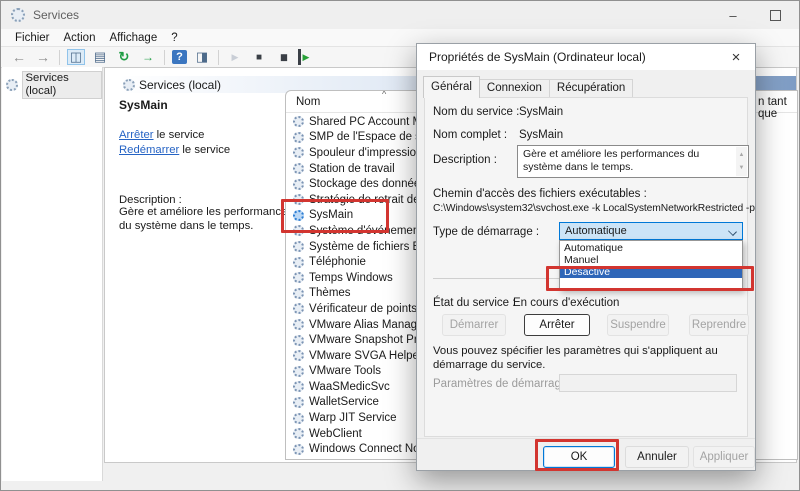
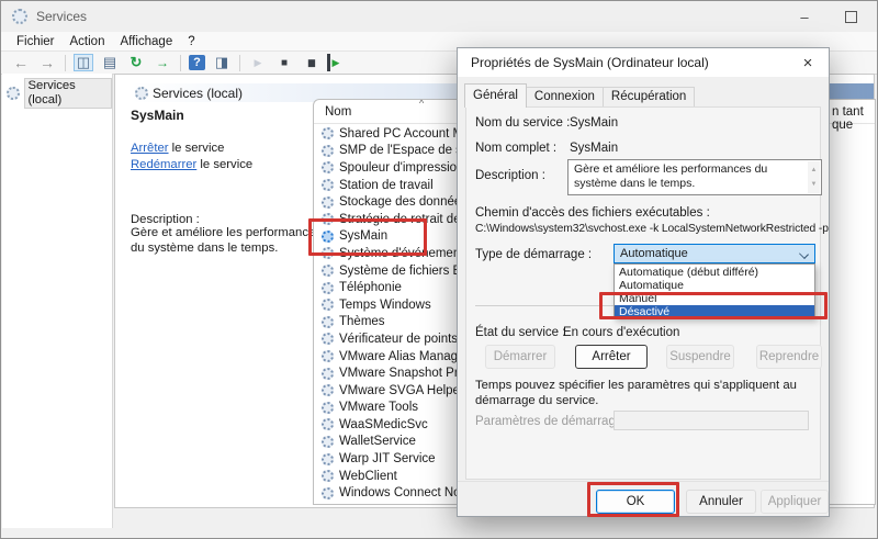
  Services
  –
  Fichier
  Action
  Affichage
  ?
  ←
  →
  ◫
  ▤
  ↻
  →
  ?
  ◨
  ▶
  ■
  ▮▮
  ▶
  Services (local)
  Services (local)
  SysMain
  Arrêter le service
  Redémarrer le service
  Description :
  Gère et améliore les performanc du système dans le temps.
  Nom
  ^
  n tant que
  Shared PC Account
  SMP de l'Espace de
  Spouleur d'impressio
  Station de travail
  Stockage des donné
  Stratégie de retrait d
  SysMain
  Système d'événeme
  Système de fichiers
  Téléphonie
  Temps Windows
  Thèmes
  Vérificateur de points
  VMware Alias Manag
  VMware Snapshot P
  VMware SVGA Help
  VMware Tools
  WaaSMedicSvc
  WalletService
  Warp JIT Service
  WebClient
  Windows Connect N
  Propriétés de SysMain (Ordinateur local)
  ×
  Général
  Connexion
  Récupération
  Nom du service :
  SysMain
  Nom complet :
  SysMain
  Description :
  Gère et améliore les performances du système dans le temps.
  Chemin d'accès des fichiers exécutables :
  C:\Windows\system32\svchost.exe -k LocalSystemNetworkRestricted -p
  Type de démarrage :
  Automatique
+ Automatique (début différé)
  Automatique
  Manuel
  Désactivé
  État du service :
  En cours d'exécution
  Démarrer
  Arrêter
  Suspendre
  Reprendre
- Vous pouvez spécifier les paramètres qui s'appliquent au démarrage du service.
+ Temps pouvez spécifier les paramètres qui s'appliquent au démarrage du service.
  Paramètres de démarrag
  OK
  Annuler
  Appliquer
